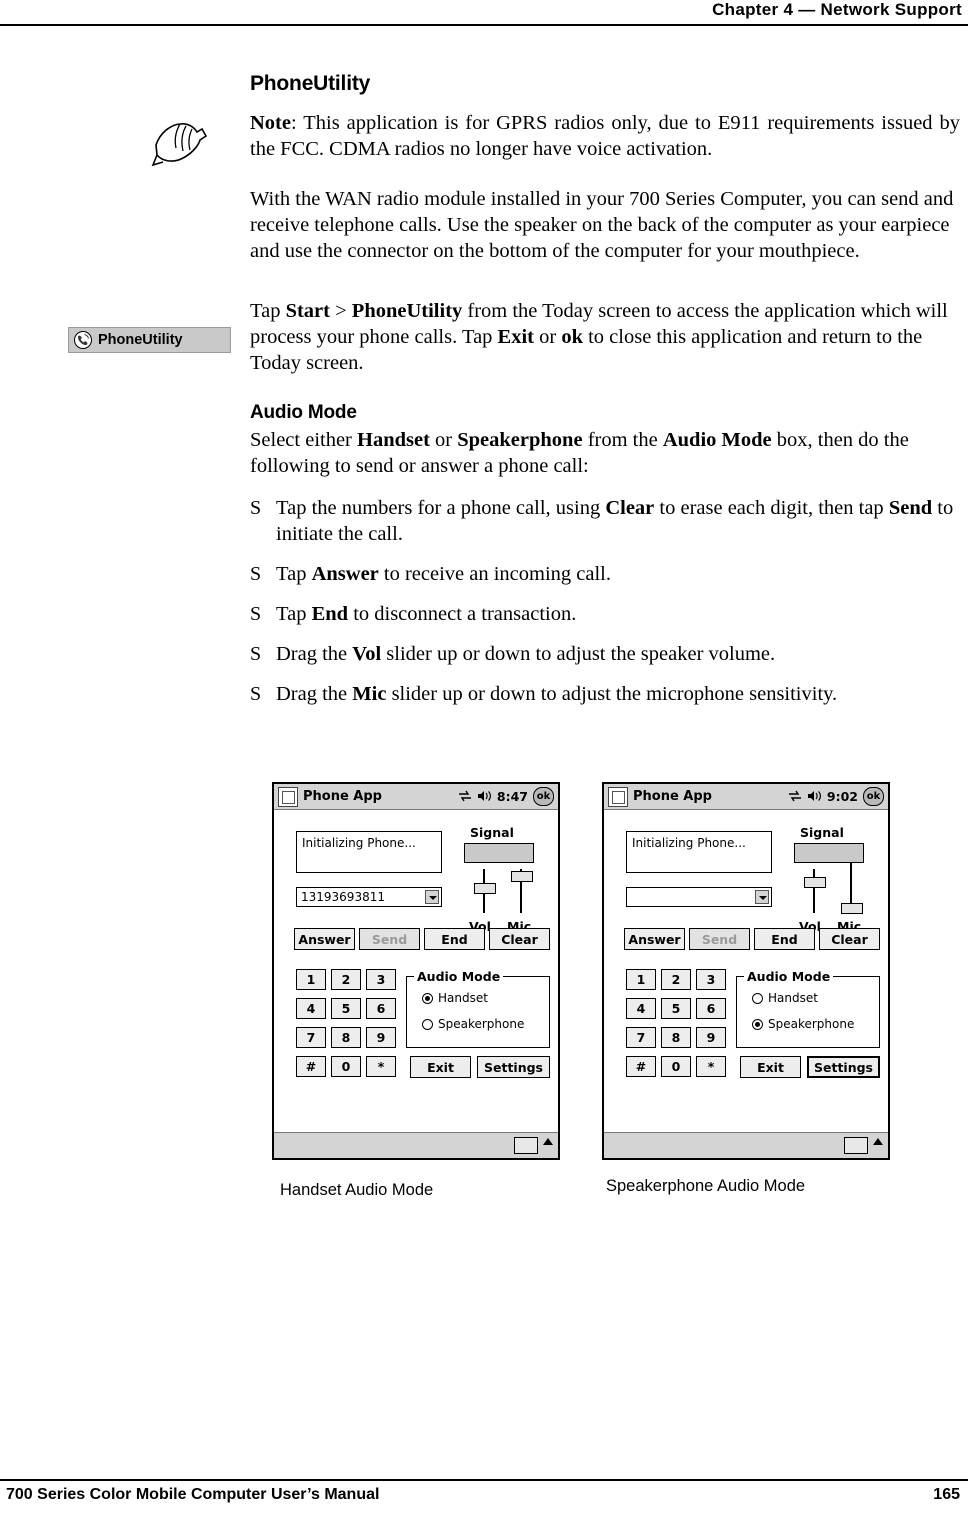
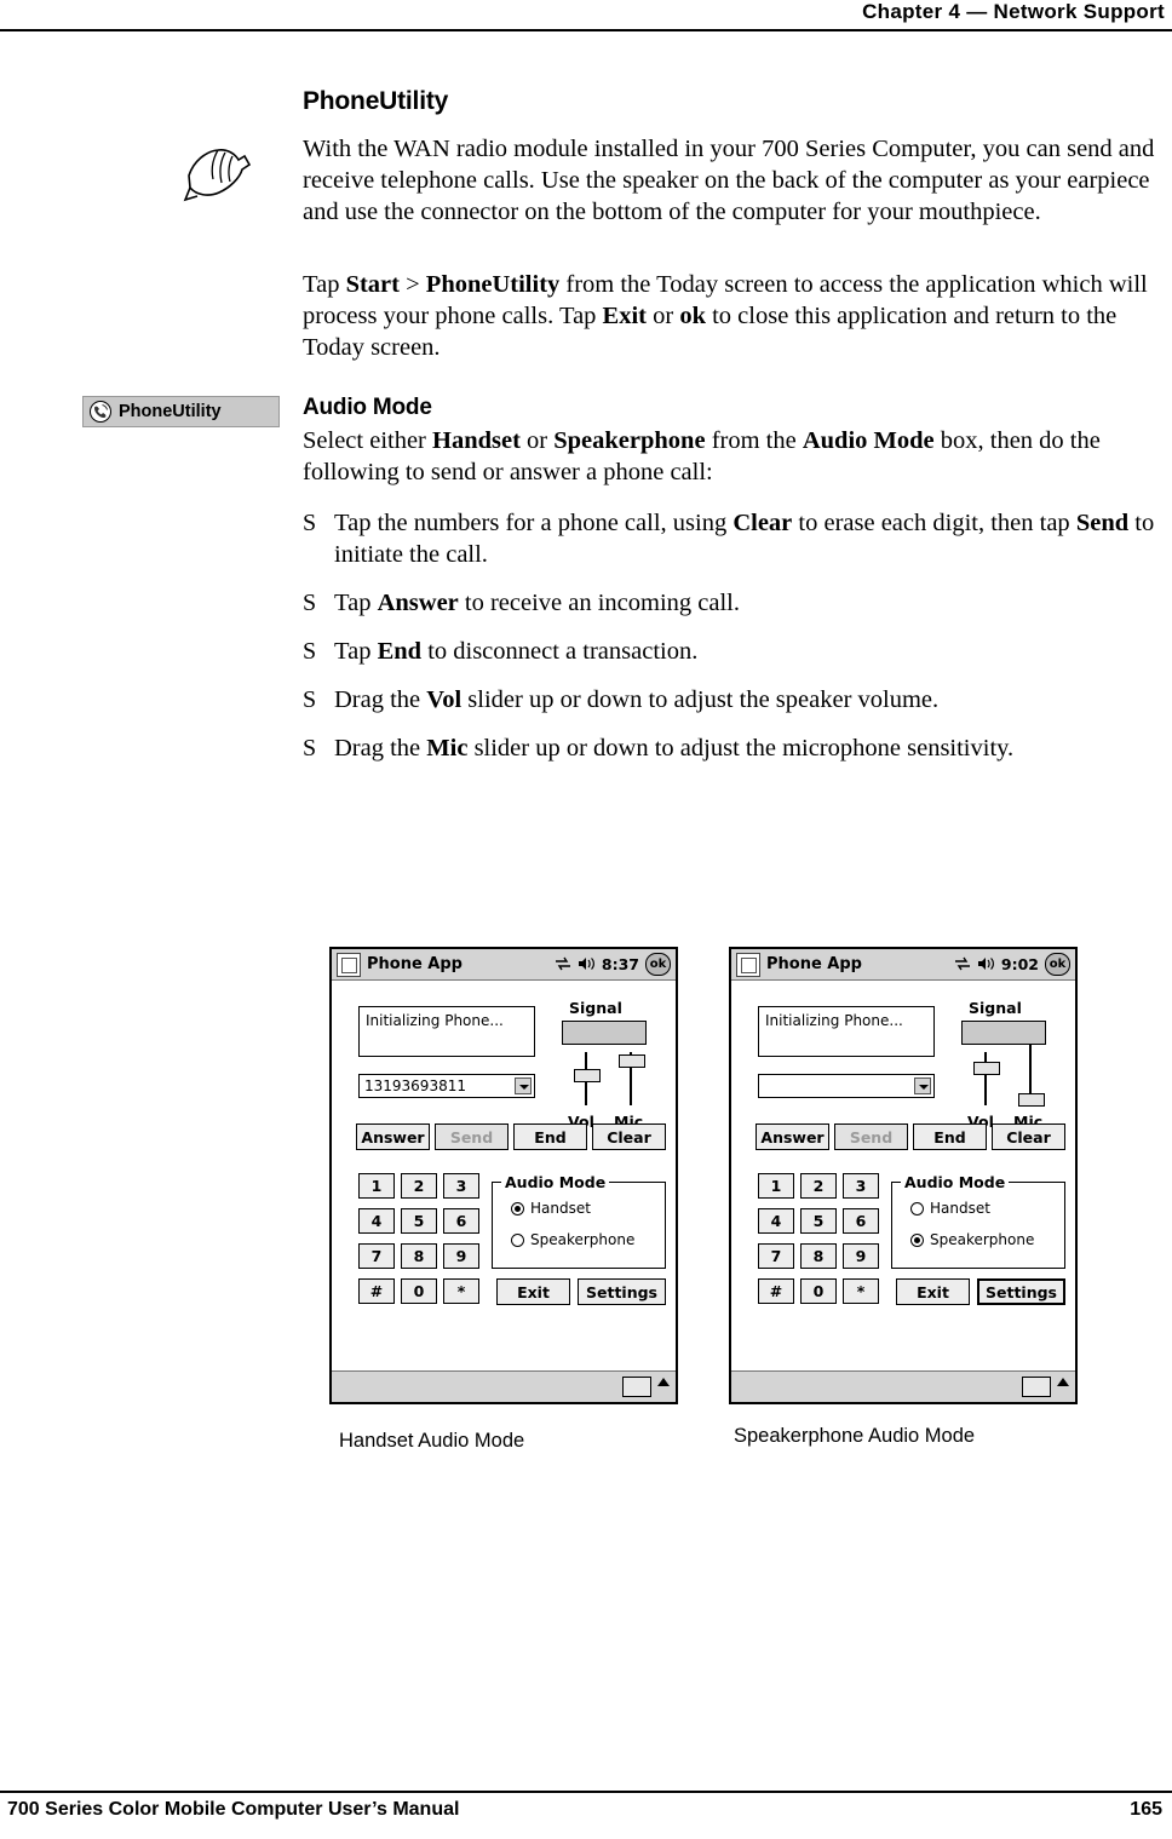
  Chapter 4 — Network Support
  PhoneUtility
  PhoneUtility
- Note: This application is for GPRS radios only, due to E911 requirements issued by the FCC. CDMA radios no longer have voice activation.
  With the WAN radio module installed in your 700 Series Computer, you can send and receive telephone calls. Use the speaker on the back of the computer as your earpiece and use the connector on the bottom of the computer for your mouthpiece.
  Tap Start > PhoneUtility from the Today screen to access the application which will process your phone calls. Tap Exit or ok to close this application and return to the Today screen.
  Audio Mode
  Select either Handset or Speakerphone from the Audio Mode box, then do the following to send or answer a phone call:
  S
  Tap the numbers for a phone call, using Clear to erase each digit, then tap Send to initiate the call.
  S
  Tap Answer to receive an incoming call.
  S
  Tap End to disconnect a transaction.
  S
  Drag the Vol slider up or down to adjust the speaker volume.
  S
  Drag the Mic slider up or down to adjust the microphone sensitivity.
  Phone App
- 8:47
+ 8:37
  ok
  Initializing Phone...
  Signal
  Vol
  Mic
  13193693811
  Answer
  Send
  End
  Clear
  1
  2
  3
  4
  5
  6
  7
  8
  9
  #
  0
  *
  Audio Mode
  Handset
  Speakerphone
  Exit
  Settings
  Phone App
  9:02
  ok
  Initializing Phone...
  Signal
  Vol
  Mic
  Answer
  Send
  End
  Clear
  1
  2
  3
  4
  5
  6
  7
  8
  9
  #
  0
  *
  Audio Mode
  Handset
  Speakerphone
  Exit
  Settings
  Handset Audio Mode
  Speakerphone Audio Mode
  700 Series Color Mobile Computer User’s Manual
  165
